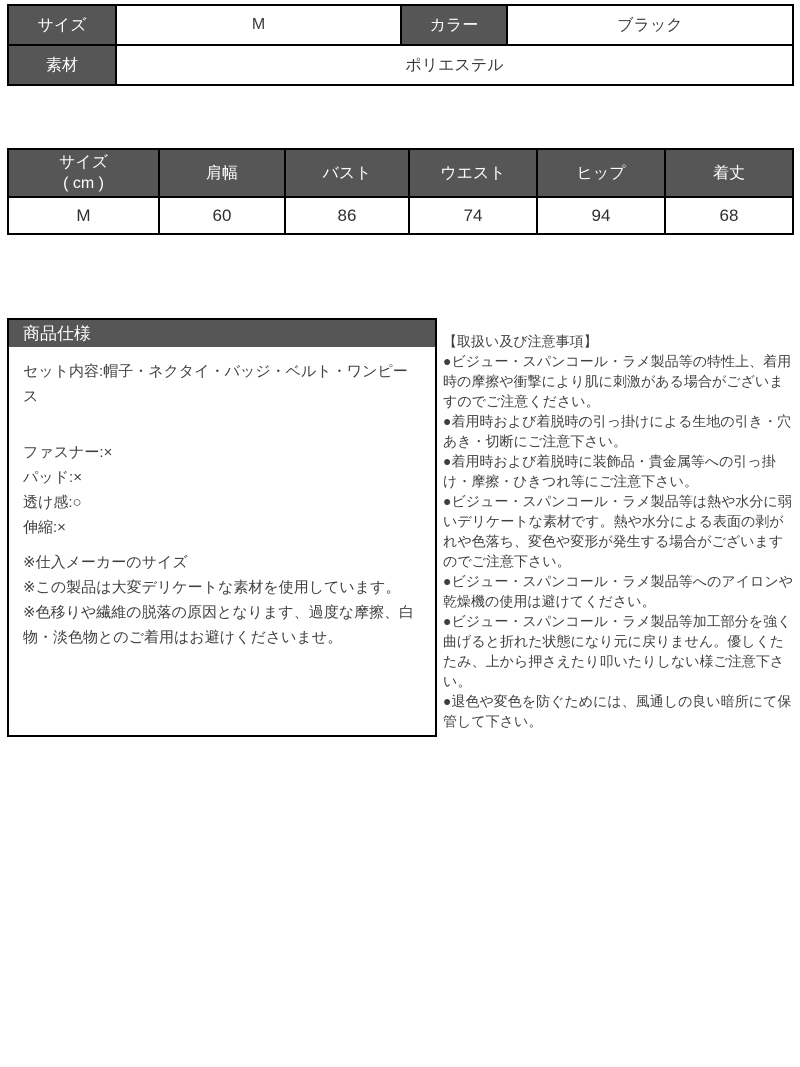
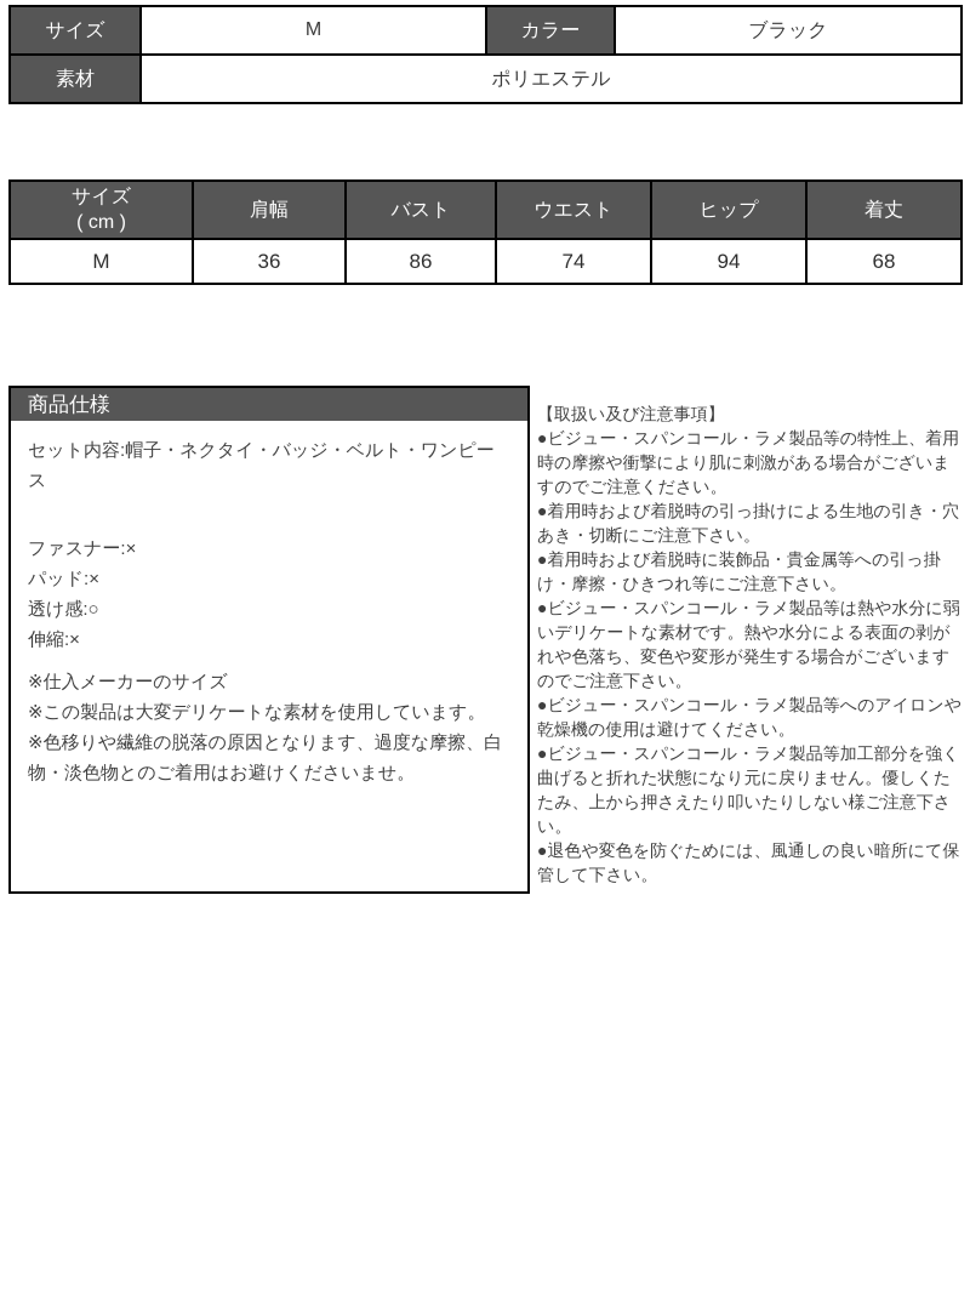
  サイズ	M	カラー	ブラック
  素材	ポリエステル
  サイズ ( cm )	肩幅	バスト	ウエスト	ヒップ	着丈
- M	60	86	74	94	68
+ M	36	86	74	94	68
  商品仕様
  セット内容:帽子・ネクタイ・バッジ・ベルト・ワンピース
  ファスナー:×
  パッド:×
  透け感:○
  伸縮:×
  ※仕入メーカーのサイズ
  ※この製品は大変デリケートな素材を使用しています。
  ※色移りや繊維の脱落の原因となります、過度な摩擦、白物・淡色物とのご着用はお避けくださいませ。
  【取扱い及び注意事項】
  ●ビジュー・スパンコール・ラメ製品等の特性上、着用時の摩擦や衝撃により肌に刺激がある場合がございますのでご注意ください。
  ●着用時および着脱時の引っ掛けによる生地の引き・穴あき・切断にご注意下さい。
  ●着用時および着脱時に装飾品・貴金属等への引っ掛け・摩擦・ひきつれ等にご注意下さい。
  ●ビジュー・スパンコール・ラメ製品等は熱や水分に弱いデリケートな素材です。熱や水分による表面の剥がれや色落ち、変色や変形が発生する場合がございますのでご注意下さい。
  ●ビジュー・スパンコール・ラメ製品等へのアイロンや乾燥機の使用は避けてください。
  ●ビジュー・スパンコール・ラメ製品等加工部分を強く曲げると折れた状態になり元に戻りません。優しくたたみ、上から押さえたり叩いたりしない様ご注意下さい。
  ●退色や変色を防ぐためには、風通しの良い暗所にて保管して下さい。
